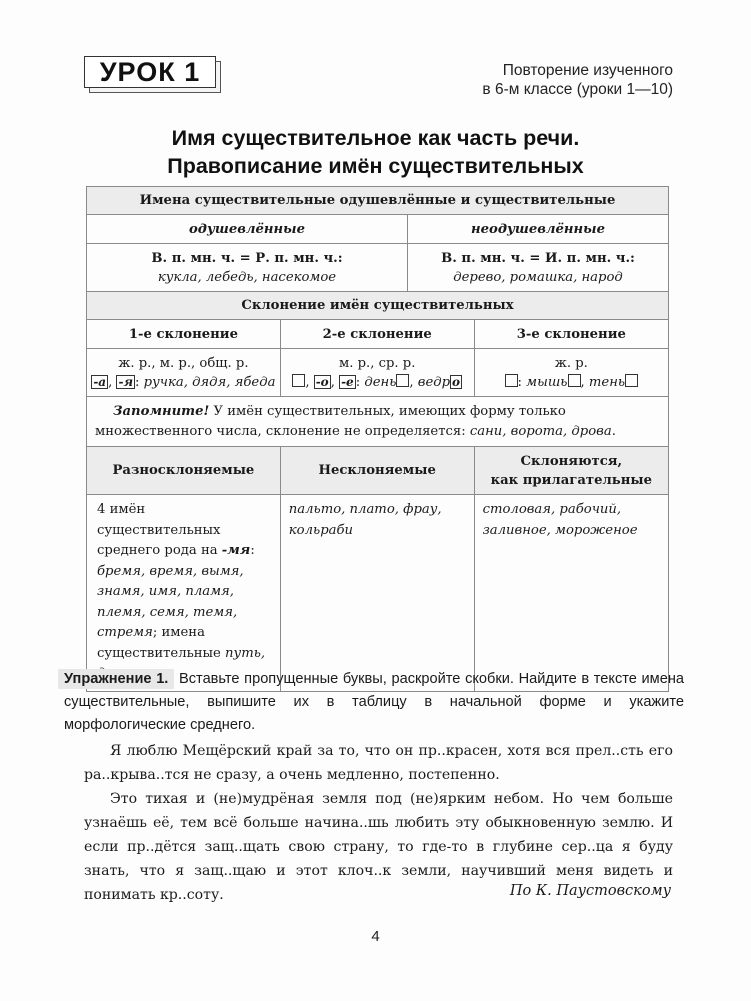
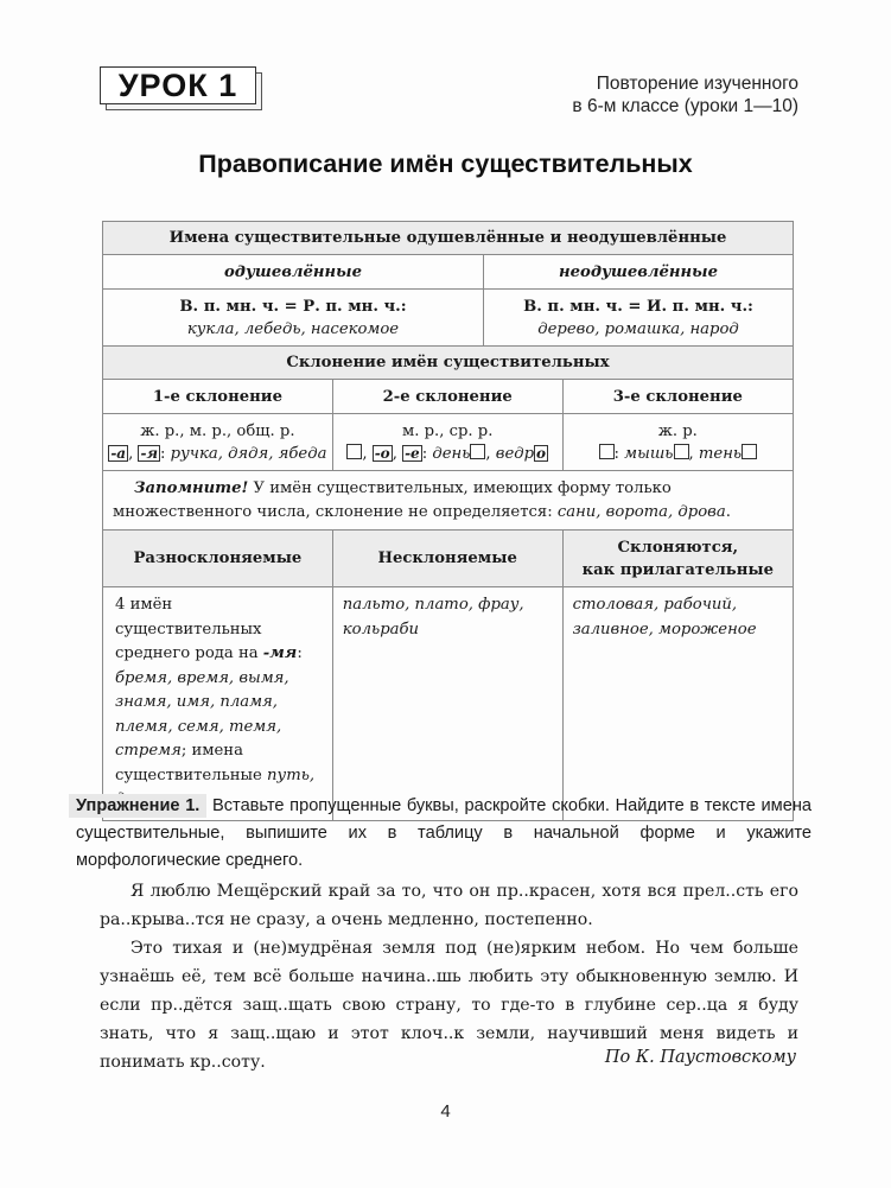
  УРОК 1
  Повторение изученного
  в 6-м классе (уроки 1—10)
- Имя существительное как часть речи.
  Правописание имён существительных
- Имена существительные одушевлённые и существительные
+ Имена существительные одушевлённые и неодушевлённые
  одушевлённые неодушевлённые
  В. п. мн. ч. = Р. п. мн. ч.: кукла, лебедь, насекомое В. п. мн. ч. = И. п. мн. ч.: дерево, ромашка, народ
  Склонение имён существительных
  1-е склонение	2-е склонение	3-е склонение
  ж. р., м. р., общ. р. -а , -я : ручка, дядя, ябеда	м. р., ср. р. , -о , -е : день , ведр о	ж. р. : мышь , тень
  Запомните! У имён существительных, имеющих форму только множественного числа, склонение не определяется: сани, ворота, дрова.
  Разносклоняемые	Несклоняемые	Склоняются, как прилагательные
  4 имён существительных среднего рода на -мя: бремя, время, вымя, знамя, имя, пламя, племя, семя, темя, стремя; имена существительные путь,	пальто, плато, фрау, кольраби	столовая, рабочий, заливное, мороженое
  Упражнение 1. Вставьте пропущенные буквы, раскройте скобки. Найдите в тексте имена существительные, выпишите их в таблицу в начальной форме и укажите морфологические среднего.
  Я люблю Мещёрский край за то, что он пр..красен, хотя вся прел..сть его ра..крыва..тся не сразу, а очень медленно, постепенно.
  Это тихая и (не)мудрёная земля под (не)ярким небом. Но чем больше узнаёшь её, тем всё больше начина..шь любить эту обыкновенную землю. И если пр..дётся защ..щать свою страну, то где-то в глубине сер..ца я буду знать, что я защ..щаю и этот клоч..к земли, научивший меня видеть и понимать кр..соту.
  По К. Паустовскому
  4
